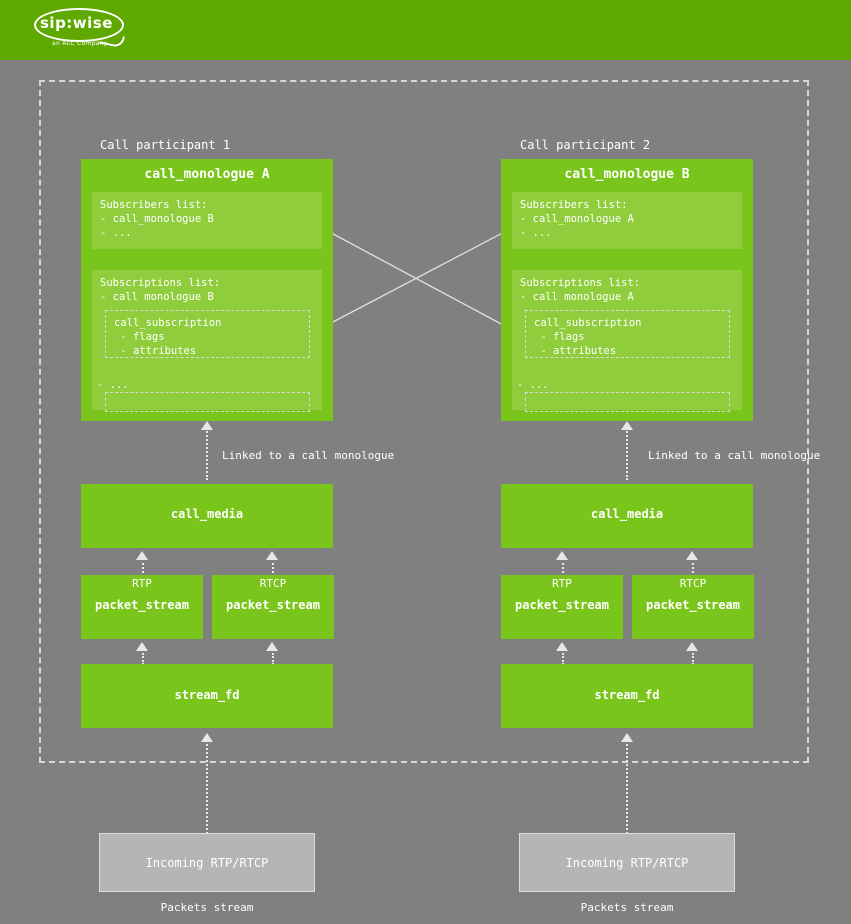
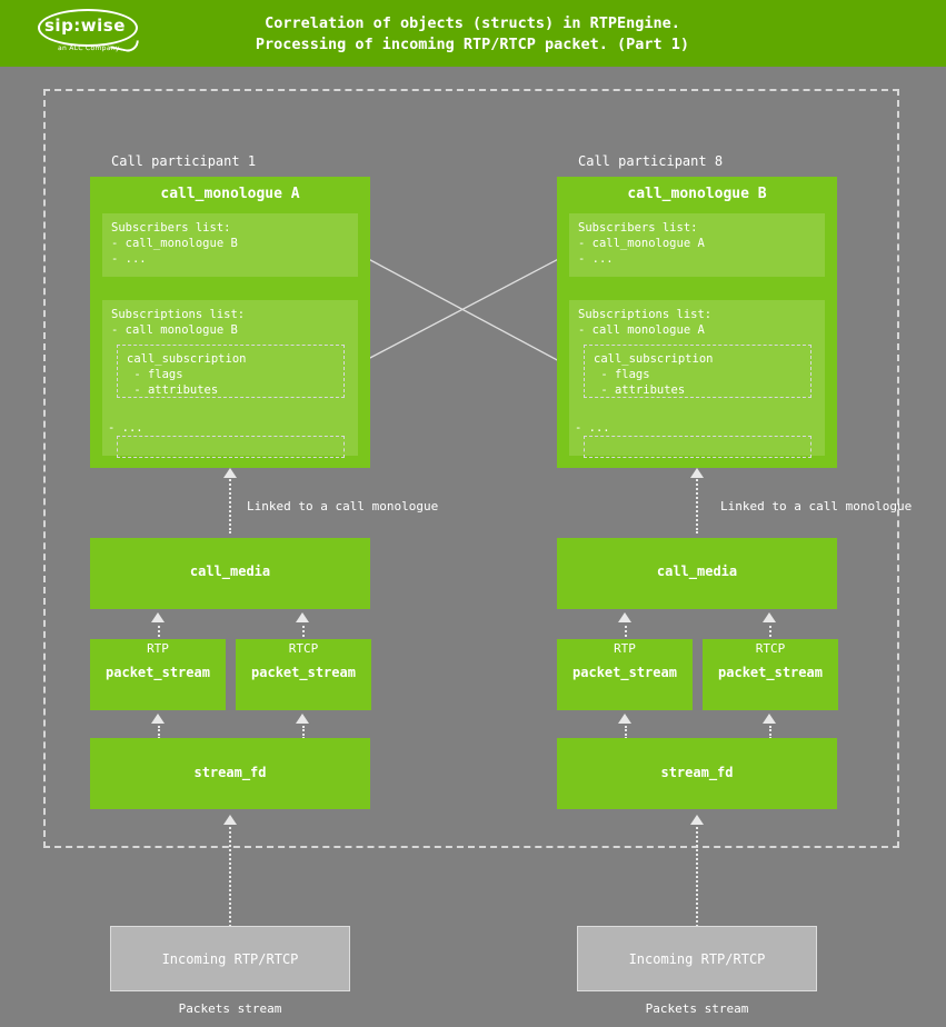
  sip:wise
+ Correlation of objects (structs) in RTPEngine.
+ Processing of incoming RTP/RTCP packet. (Part 1)
  Call participant 1
  call_monologue A
  Subscribers list:
  - call_monologue B
  - ...
  Subscriptions list:
  - call monologue B
  call_subscription
  - flags
  - attributes
  - ...
  Linked to a call monologue
  call_media
  RTP
  packet_stream
  RTCP
  packet_stream
  stream_fd
  Incoming RTP/RTCP
  Packets stream
- Call participant 2
+ Call participant 8
  call_monologue B
  Subscribers list:
  - call_monologue A
  - ...
  Subscriptions list:
  - call monologue A
  call_subscription
  - flags
  - attributes
  - ...
  Linked to a call monologue
  call_media
  RTP
  packet_stream
  RTCP
  packet_stream
  stream_fd
  Incoming RTP/RTCP
  Packets stream
